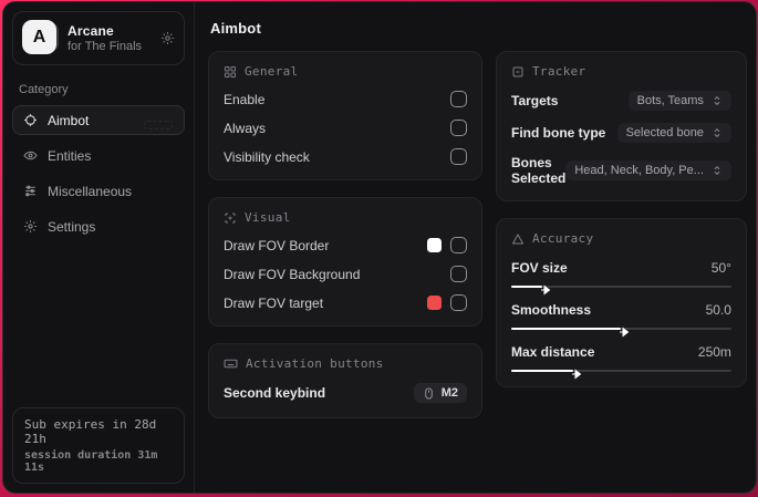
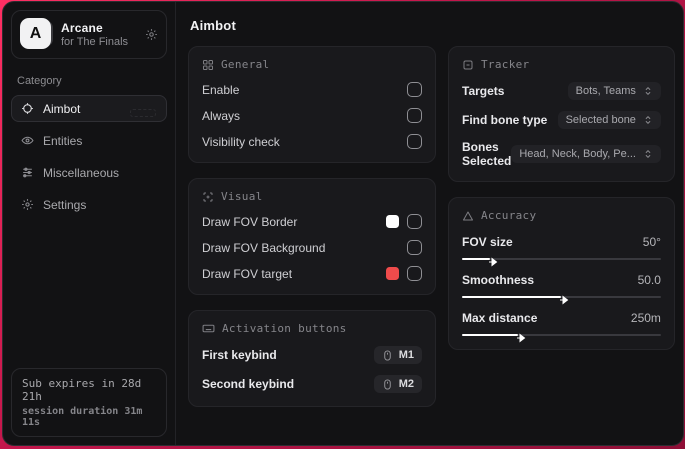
  A
  Arcane
  for The Finals
  Category
  Aimbot
  Entities
  Miscellaneous
  Settings
  Sub expires in 28d 21h
  session duration 31m 11s
  Aimbot
  General
  Enable
  Always
  Visibility check
  Visual
  Draw FOV Border
  Draw FOV Background
  Draw FOV target
  Activation buttons
+ First keybind
+ M1
  Second keybind
  M2
  Tracker
  Targets
  Bots, Teams
  Find bone type
  Selected bone
  Bones Selected
  Head, Neck, Body, Pe...
  Accuracy
  FOV size
  50°
  Smoothness
  50.0
  Max distance
  250m
